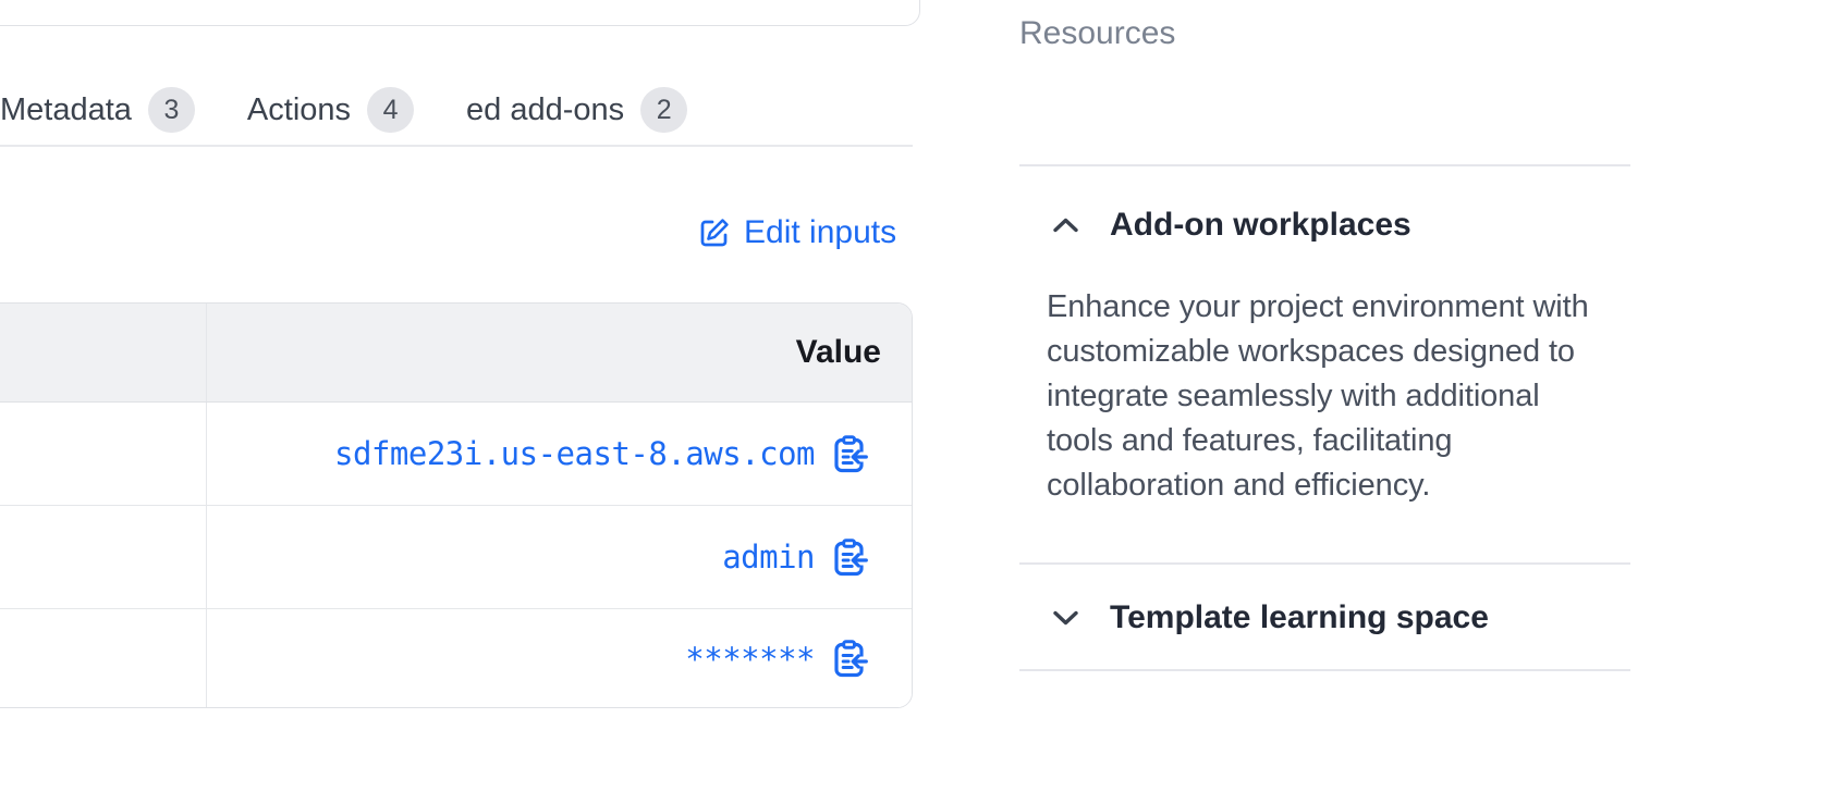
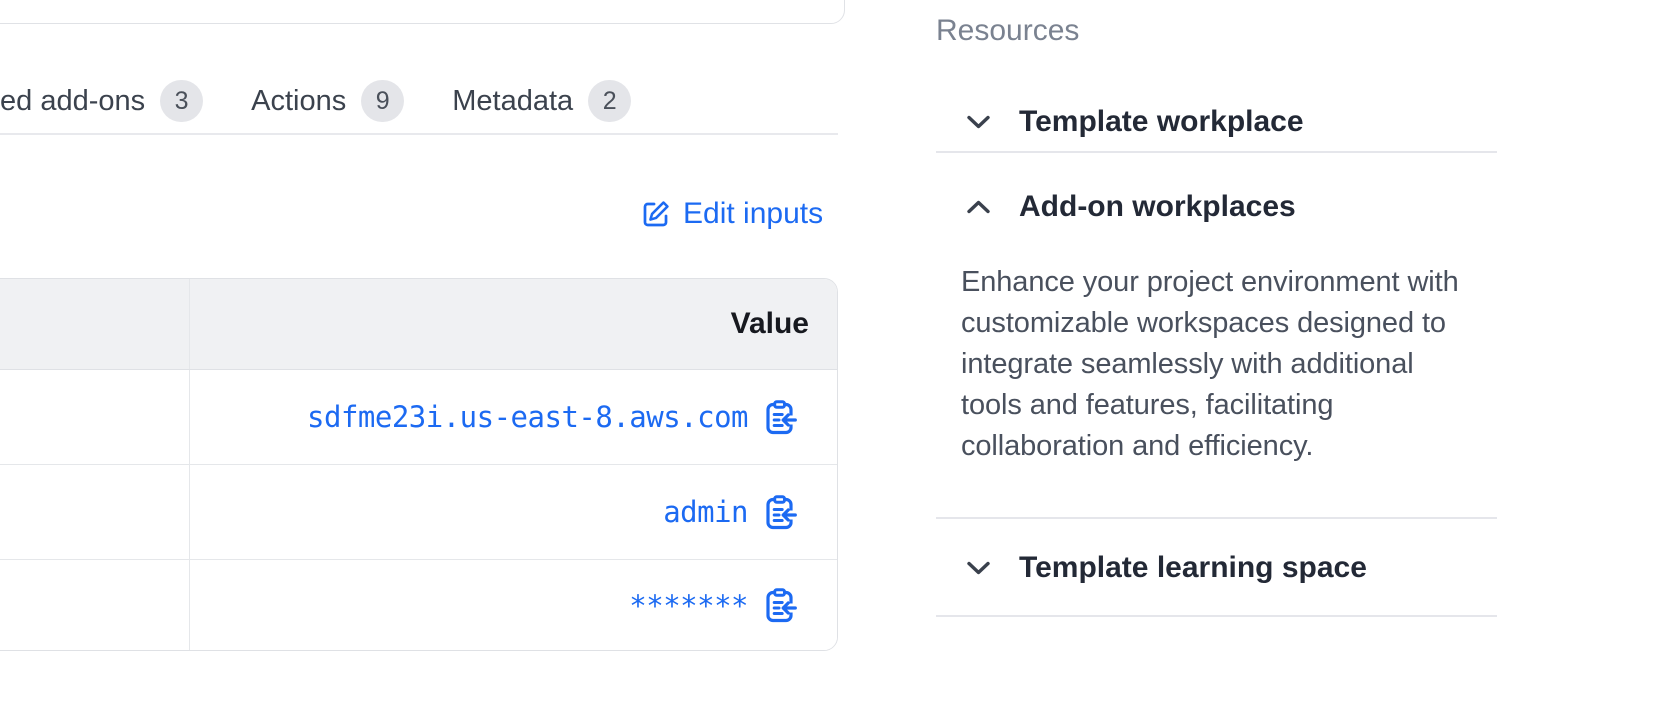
- Metadata
+ ed add-ons
  3
  Actions
- 4
+ 9
- ed add-ons
+ Metadata
  2
  Edit inputs
  Value
  sdfme23i.us-east-8.aws.com
  admin
  *******
  Resources
+ Template workplace
  Add-on workplaces
  Enhance your project environment with customizable workspaces designed to integrate seamlessly with additional tools and features, facilitating collaboration and efficiency.
  Template learning space
